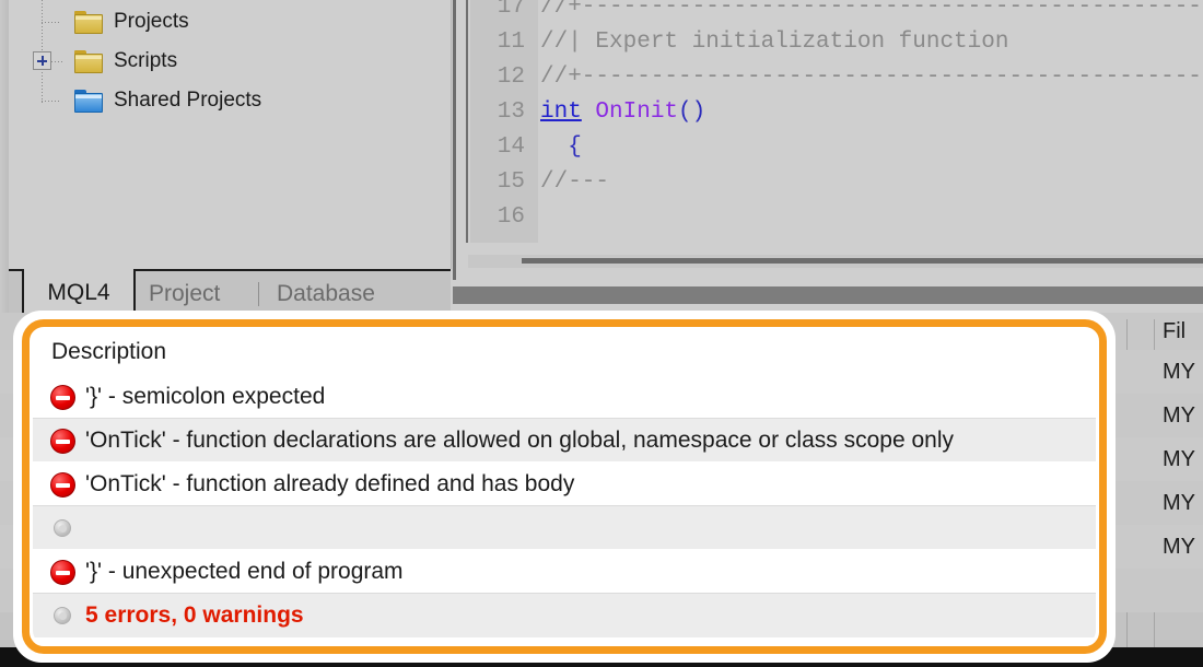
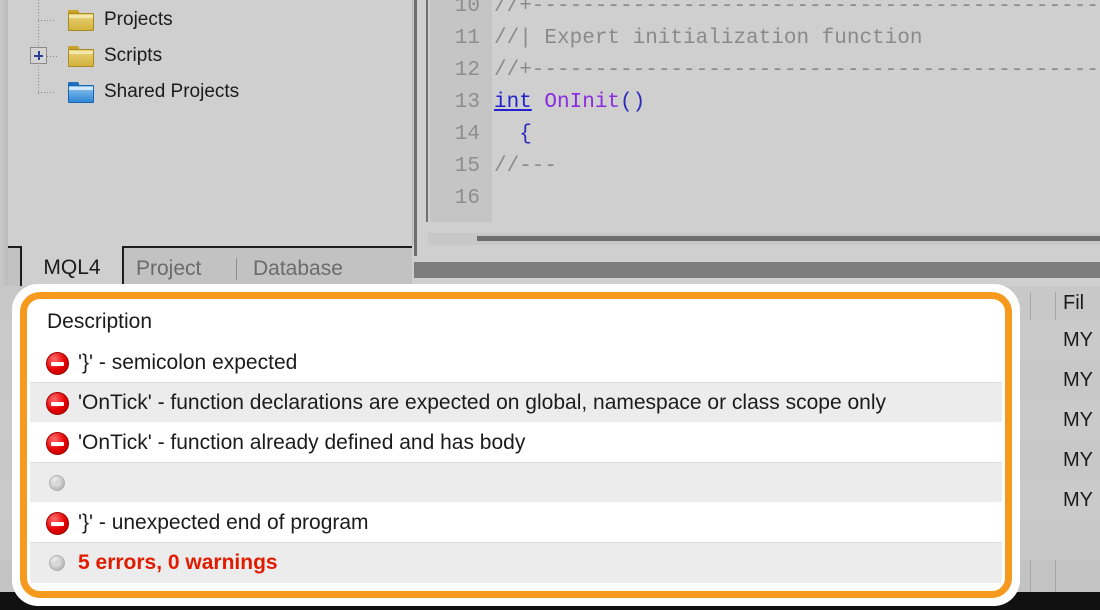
  Projects
  Scripts
  Shared Projects
  MQL4
  Project
  Database
- 17
+ 10
  //+---------------------------------------------
  11
  //| Expert initialization function
  12
  //+---------------------------------------------
  13
  int OnInit()
  14
  {
  15
  //---
  16
  Fil
  MY
  MY
  MY
  MY
  MY
  Description
  '}' - semicolon expected
- 'OnTick' - function declarations are allowed on global, namespace or class scope only
+ 'OnTick' - function declarations are expected on global, namespace or class scope only
  'OnTick' - function already defined and has body
  '}' - unexpected end of program
  5 errors, 0 warnings
